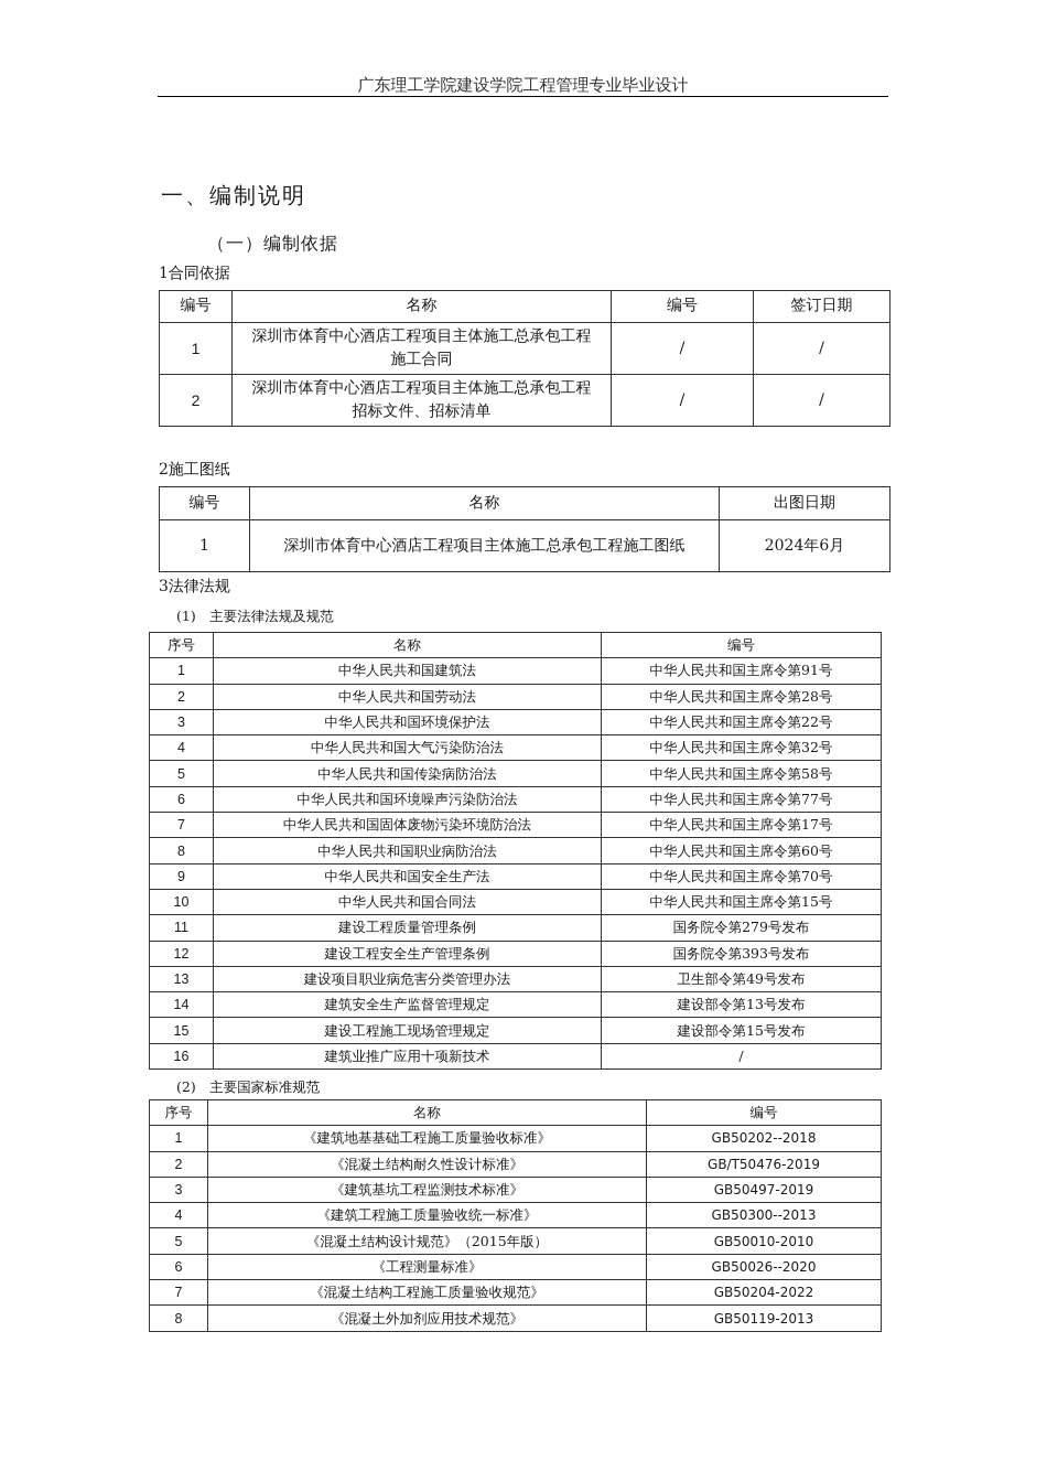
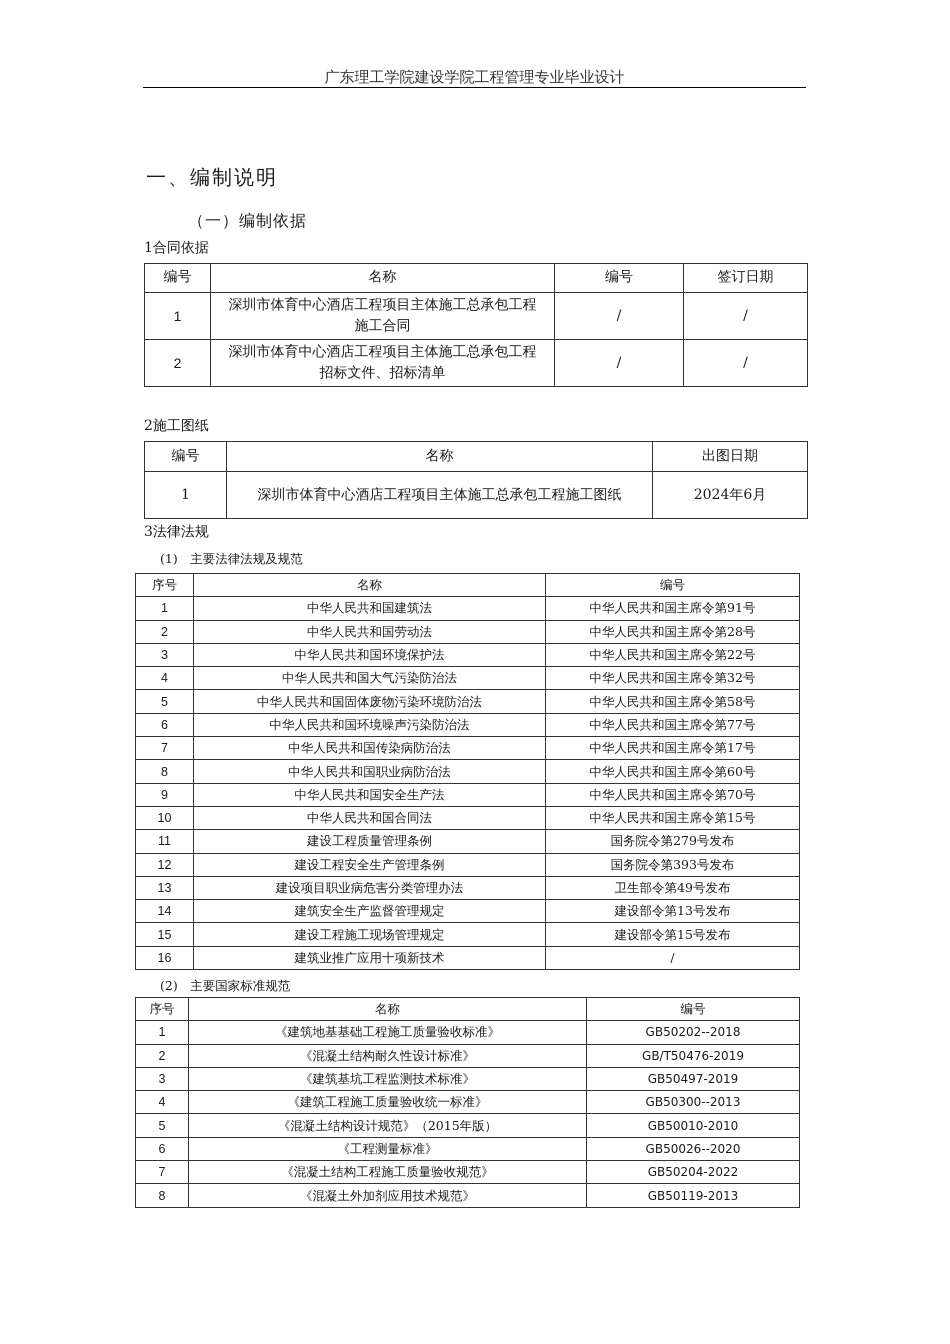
  广东理工学院建设学院工程管理专业毕业设计
  一、编制说明
  （一）编制依据
  1合同依据
  编号	名称	编号	签订日期
  1	深圳市体育中心酒店工程项目主体施工总承包工程施工合同	/	/
  2	深圳市体育中心酒店工程项目主体施工总承包工程招标文件、招标清单	/	/
  2施工图纸
  编号	名称	出图日期
  1	深圳市体育中心酒店工程项目主体施工总承包工程施工图纸	2024年6月
  3法律法规
  (1) 主要法律法规及规范
  序号	名称	编号
  1	中华人民共和国建筑法	中华人民共和国主席令第91号
  2	中华人民共和国劳动法	中华人民共和国主席令第28号
  3	中华人民共和国环境保护法	中华人民共和国主席令第22号
  4	中华人民共和国大气污染防治法	中华人民共和国主席令第32号
- 5	中华人民共和国传染病防治法	中华人民共和国主席令第58号
+ 5	中华人民共和国固体废物污染环境防治法	中华人民共和国主席令第58号
  6	中华人民共和国环境噪声污染防治法	中华人民共和国主席令第77号
- 7	中华人民共和国固体废物污染环境防治法	中华人民共和国主席令第17号
+ 7	中华人民共和国传染病防治法	中华人民共和国主席令第17号
  8	中华人民共和国职业病防治法	中华人民共和国主席令第60号
  9	中华人民共和国安全生产法	中华人民共和国主席令第70号
  10	中华人民共和国合同法	中华人民共和国主席令第15号
  11	建设工程质量管理条例	国务院令第279号发布
  12	建设工程安全生产管理条例	国务院令第393号发布
  13	建设项目职业病危害分类管理办法	卫生部令第49号发布
  14	建筑安全生产监督管理规定	建设部令第13号发布
  15	建设工程施工现场管理规定	建设部令第15号发布
  16	建筑业推广应用十项新技术	/
  (2) 主要国家标准规范
  序号	名称	编号
  1	《建筑地基基础工程施工质量验收标准》	GB50202--2018
  2	《混凝土结构耐久性设计标准》	GB/T50476-2019
  3	《建筑基坑工程监测技术标准》	GB50497-2019
  4	《建筑工程施工质量验收统一标准》	GB50300--2013
  5	《混凝土结构设计规范》（2015年版）	GB50010-2010
  6	《工程测量标准》	GB50026--2020
  7	《混凝土结构工程施工质量验收规范》	GB50204-2022
  8	《混凝土外加剂应用技术规范》	GB50119-2013
